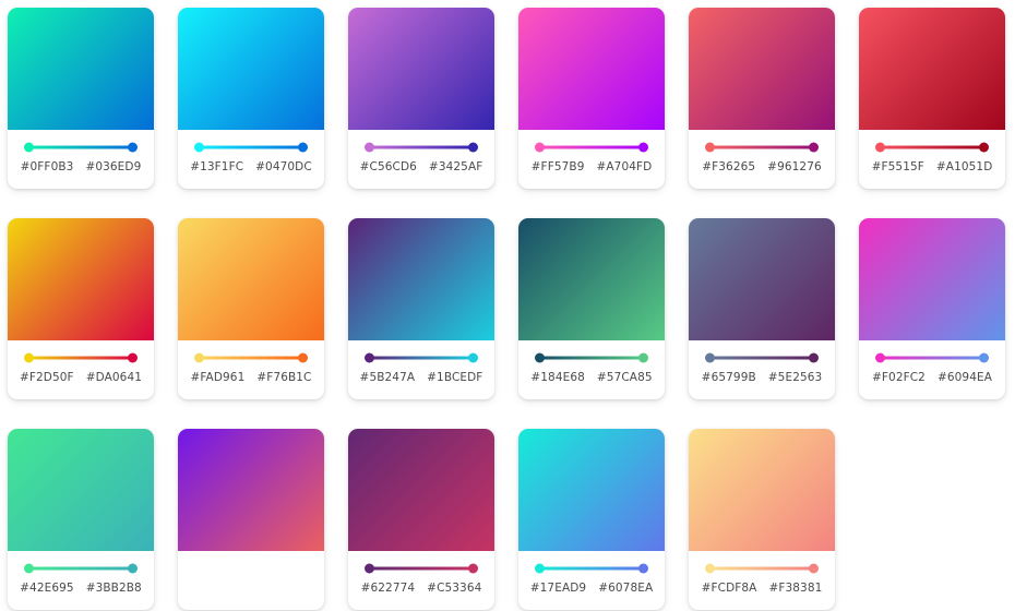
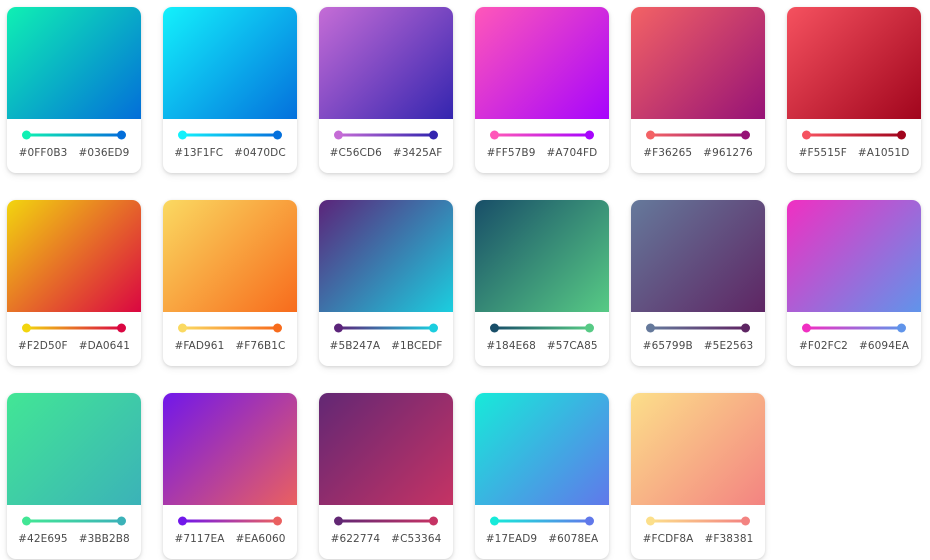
  #0FF0B3
  #036ED9
  #13F1FC
  #0470DC
  #C56CD6
  #3425AF
  #FF57B9
  #A704FD
  #F36265
  #961276
  #F5515F
  #A1051D
  #F2D50F
  #DA0641
  #FAD961
  #F76B1C
  #5B247A
  #1BCEDF
  #184E68
  #57CA85
  #65799B
  #5E2563
  #F02FC2
  #6094EA
  #42E695
  #3BB2B8
+ #7117EA
+ #EA6060
  #622774
  #C53364
  #17EAD9
  #6078EA
  #FCDF8A
  #F38381
